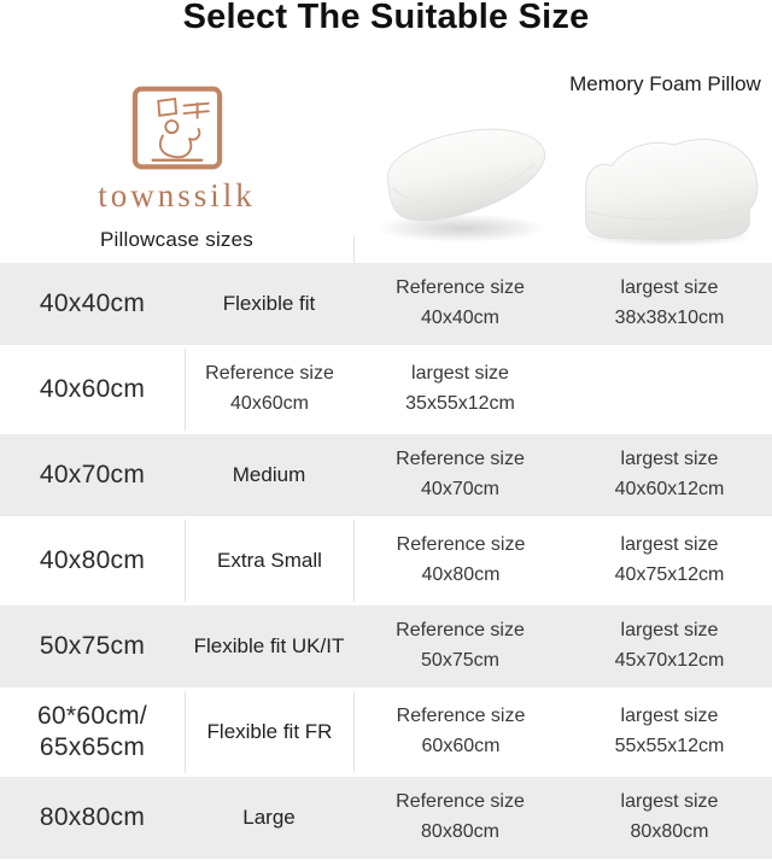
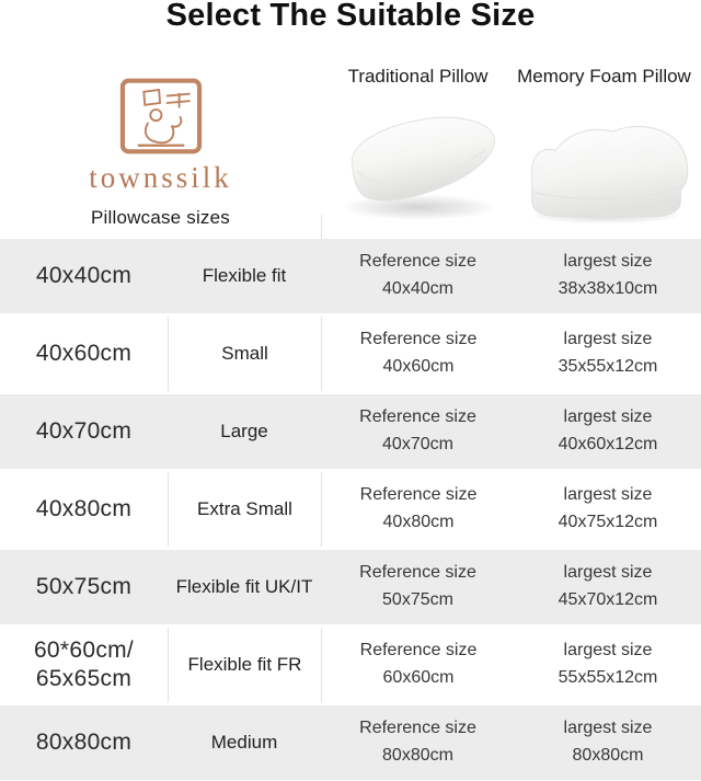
  Select The Suitable Size
  townssilk
  Pillowcase sizes
+ Traditional Pillow
  Memory Foam Pillow
  40x40cm
  Flexible fit
  Reference size
  40x40cm
  largest size
  38x38x10cm
  40x60cm
+ Small
  Reference size
  40x60cm
  largest size
  35x55x12cm
  40x70cm
- Medium
+ Large
  Reference size
  40x70cm
  largest size
  40x60x12cm
  40x80cm
  Extra Small
  Reference size
  40x80cm
  largest size
  40x75x12cm
  50x75cm
  Flexible fit UK/IT
  Reference size
  50x75cm
  largest size
  45x70x12cm
  60*60cm/
  65x65cm
  Flexible fit FR
  Reference size
  60x60cm
  largest size
  55x55x12cm
  80x80cm
- Large
+ Medium
  Reference size
  80x80cm
  largest size
  80x80cm
